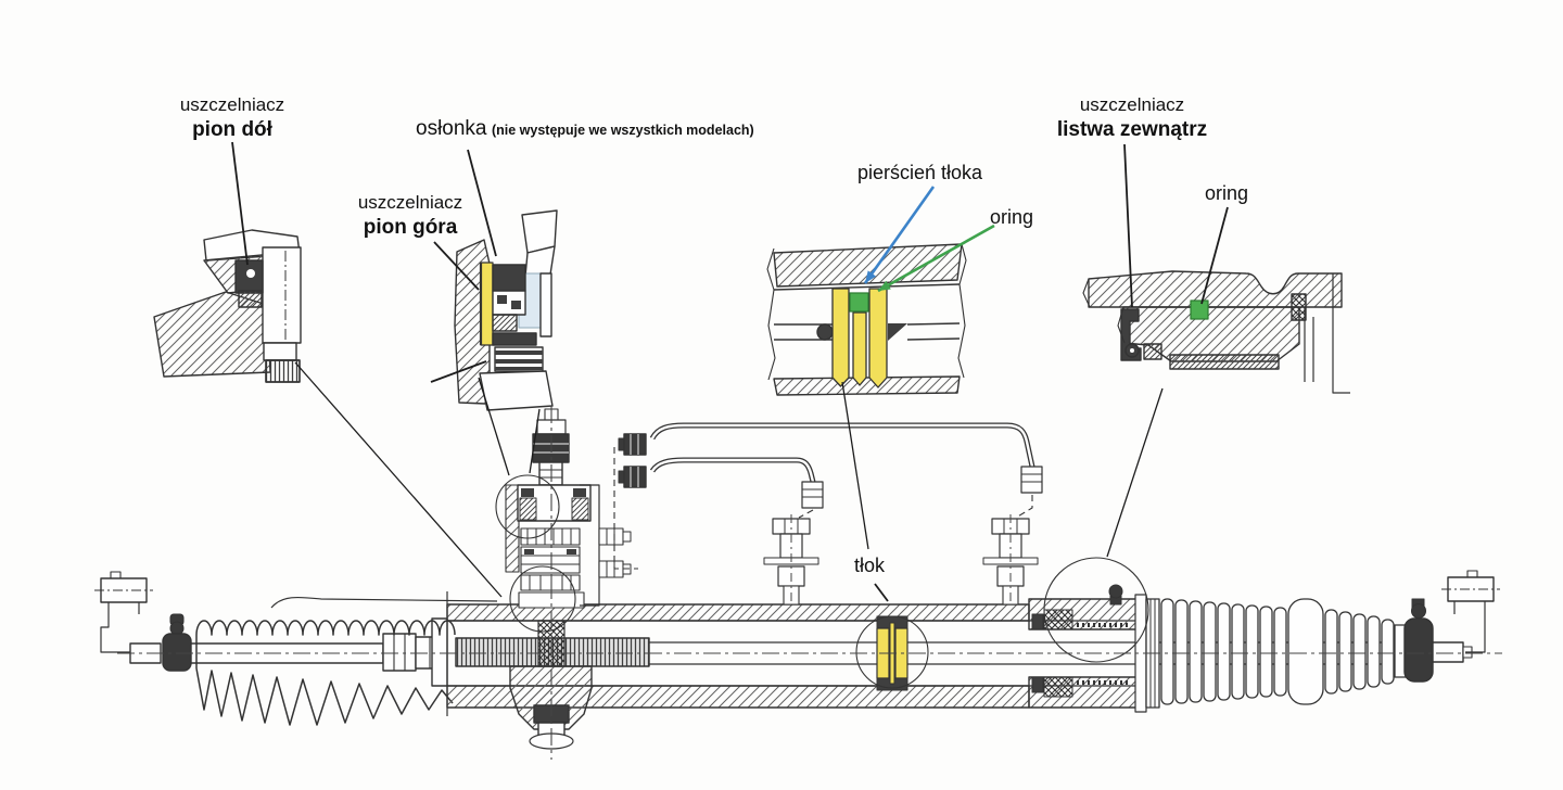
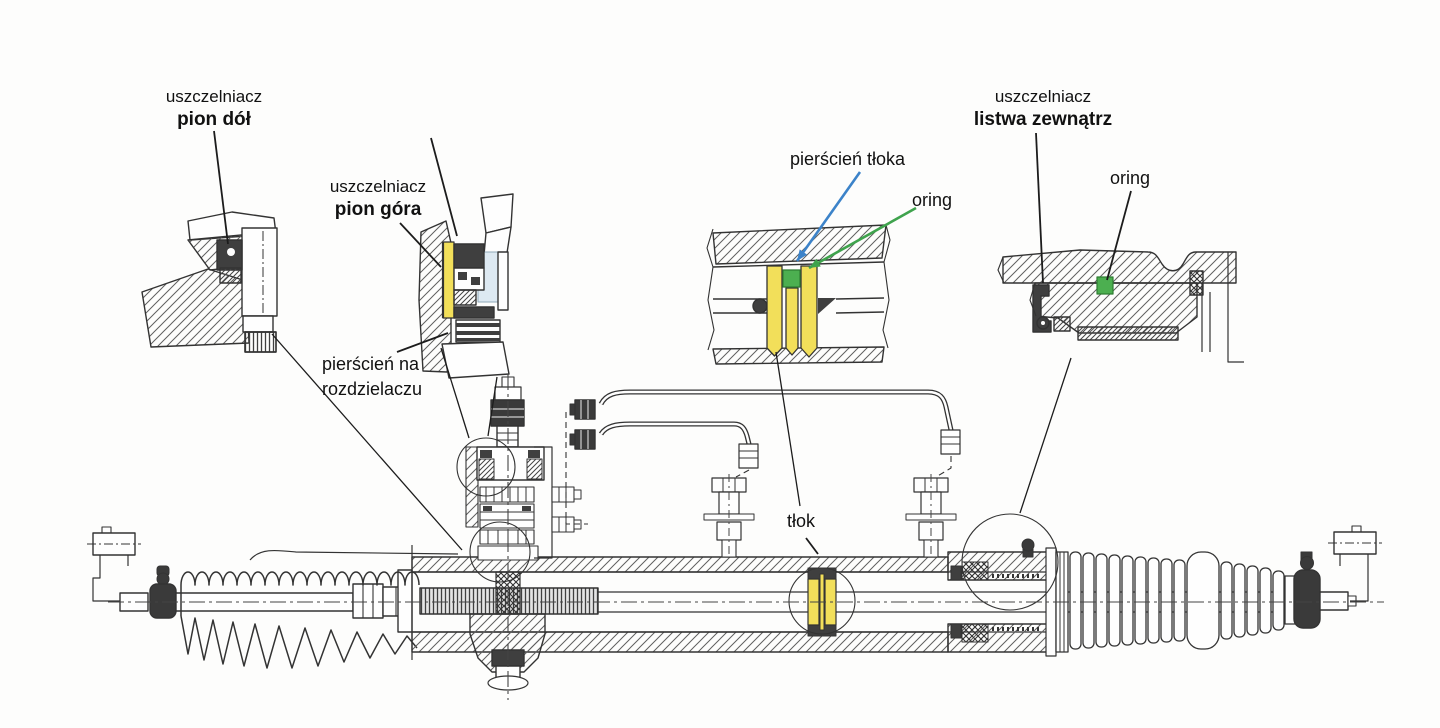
  uszczelniacz
  pion dół
- osłonka (nie występuje we wszystkich modelach)
  uszczelniacz
  pion góra
+ pierścień na
+ rozdzielaczu
  pierścień tłoka
  oring
  uszczelniacz
  listwa zewnątrz
  oring
  tłok
